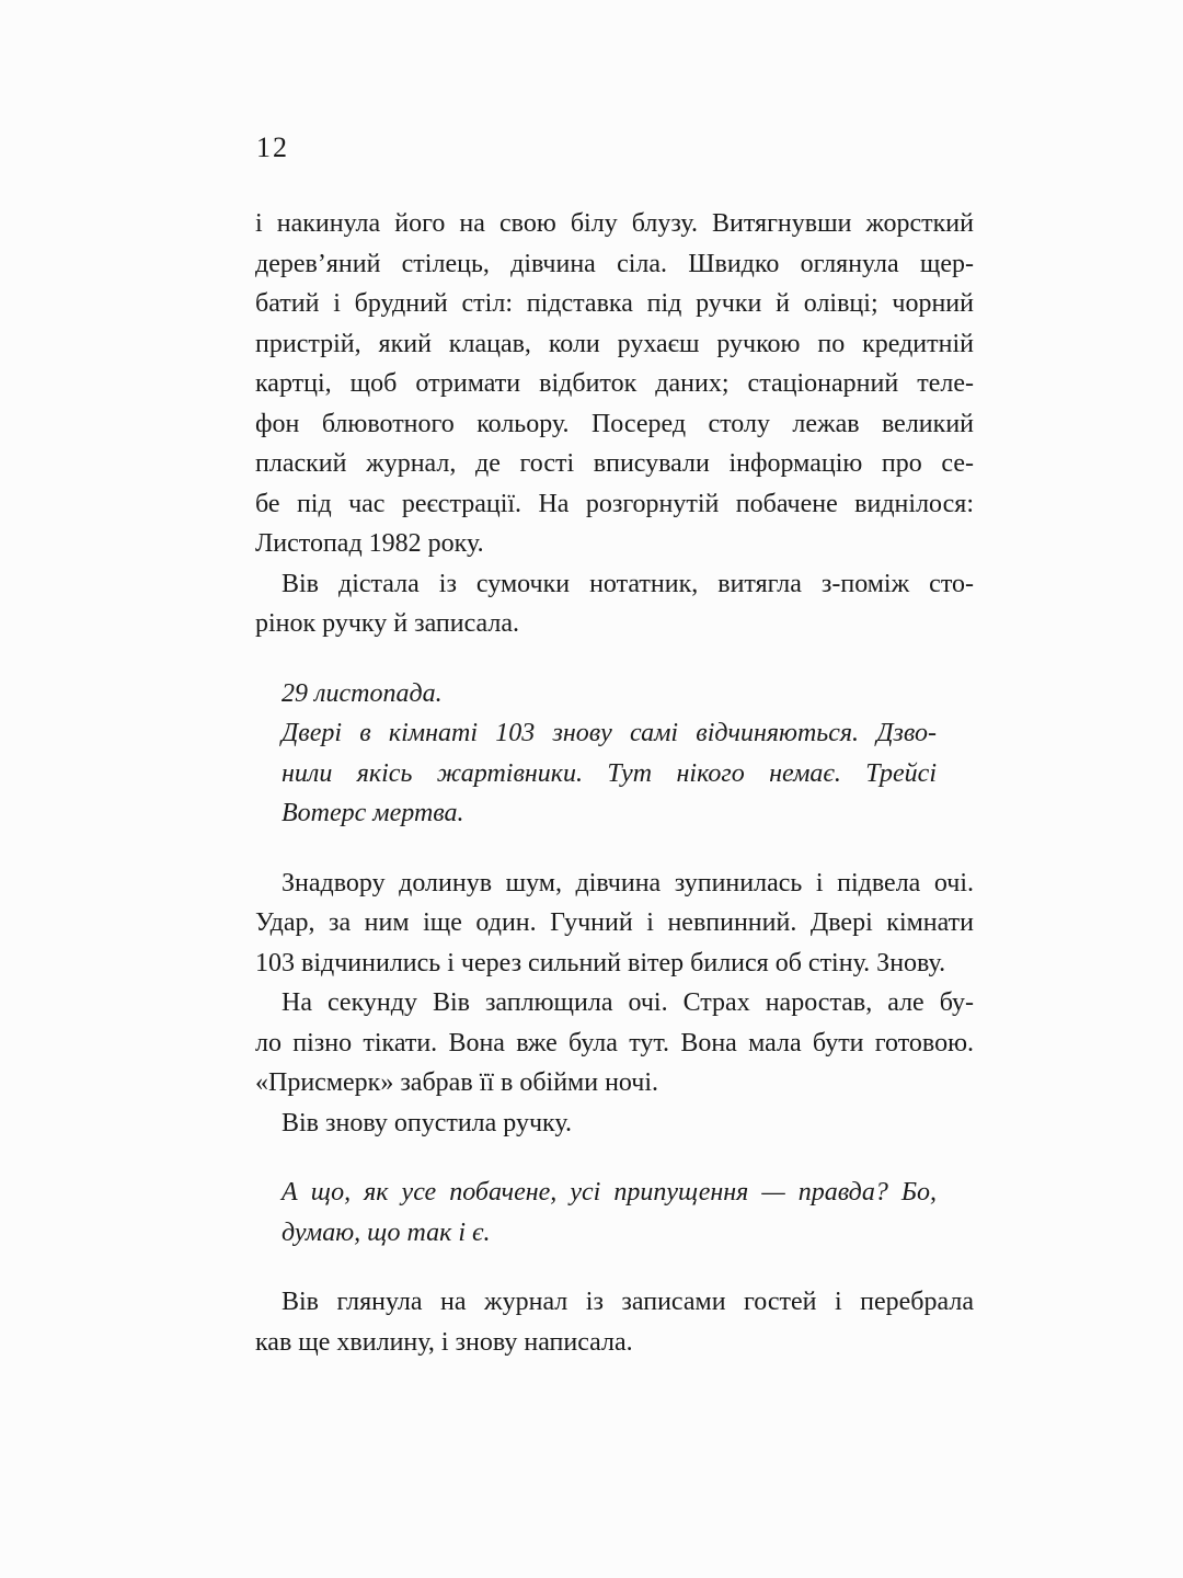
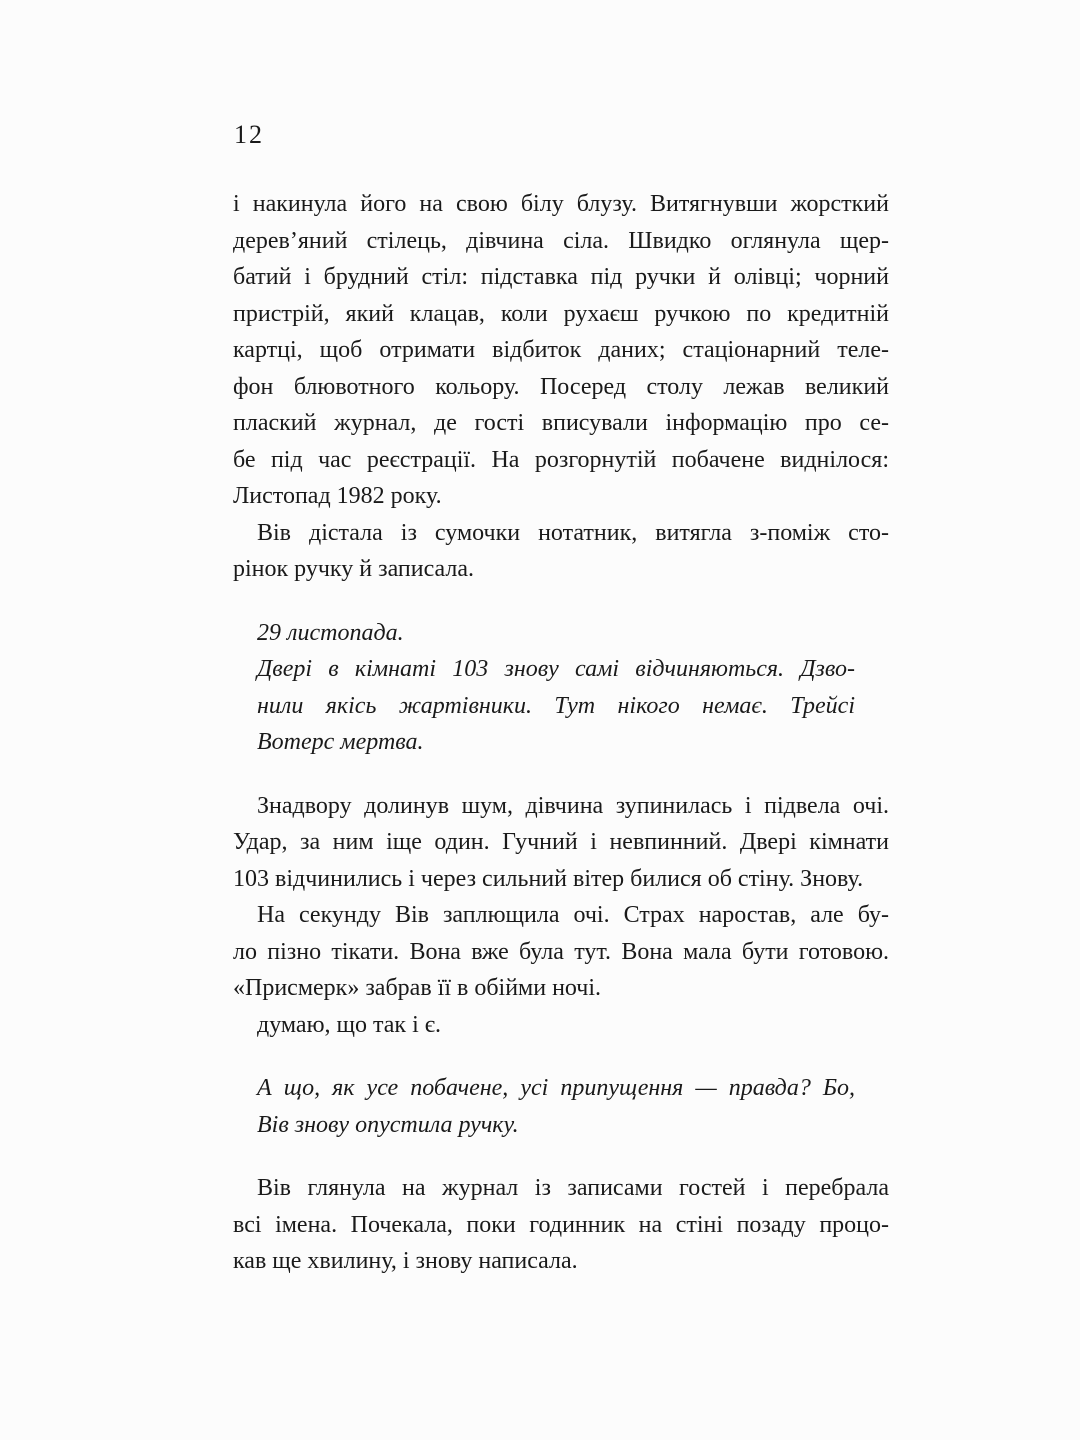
  12
  і накинула його на свою білу блузу. Витягнувши жорсткий
  дерев’яний стілець, дівчина сіла. Швидко оглянула щер-
  батий і брудний стіл: підставка під ручки й олівці; чорний
  пристрій, який клацав, коли рухаєш ручкою по кредитній
  картці, щоб отримати відбиток даних; стаціонарний теле-
  фон блювотного кольору. Посеред столу лежав великий
  плаский журнал, де гості вписували інформацію про се-
  бе під час реєстрації. На розгорнутій побачене виднілося:
  Листопад 1982 року.
  Вів дістала із сумочки нотатник, витягла з-поміж сто-
  рінок ручку й записала.
  29 листопада.
  Двері в кімнаті 103 знову самі відчиняються. Дзво-
  нили якісь жартівники. Тут нікого немає. Трейсі
  Вотерс мертва.
  Знадвору долинув шум, дівчина зупинилась і підвела очі.
  Удар, за ним іще один. Гучний і невпинний. Двері кімнати
  103 відчинились і через сильний вітер билися об стіну. Знову.
  На секунду Вів заплющила очі. Страх наростав, але бу-
  ло пізно тікати. Вона вже була тут. Вона мала бути готовою.
  «Присмерк» забрав її в обійми ночі.
- Вів знову опустила ручку.
+ думаю, що так і є.
  А що, як усе побачене, усі припущення — правда? Бо,
- думаю, що так і є.
+ Вів знову опустила ручку.
  Вів глянула на журнал із записами гостей і перебрала
+ всі імена. Почекала, поки годинник на стіні позаду процо-
  кав ще хвилину, і знову написала.
